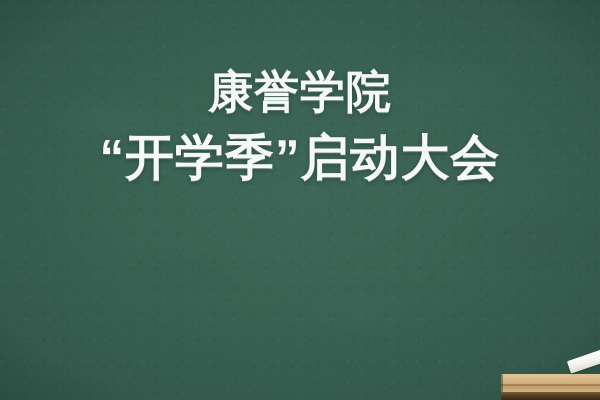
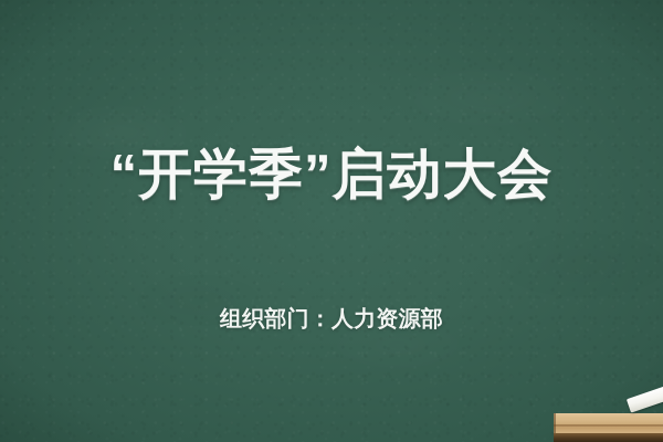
- 康誉学院
  “开学季”启动大会
+ 组织部门：人力资源部
